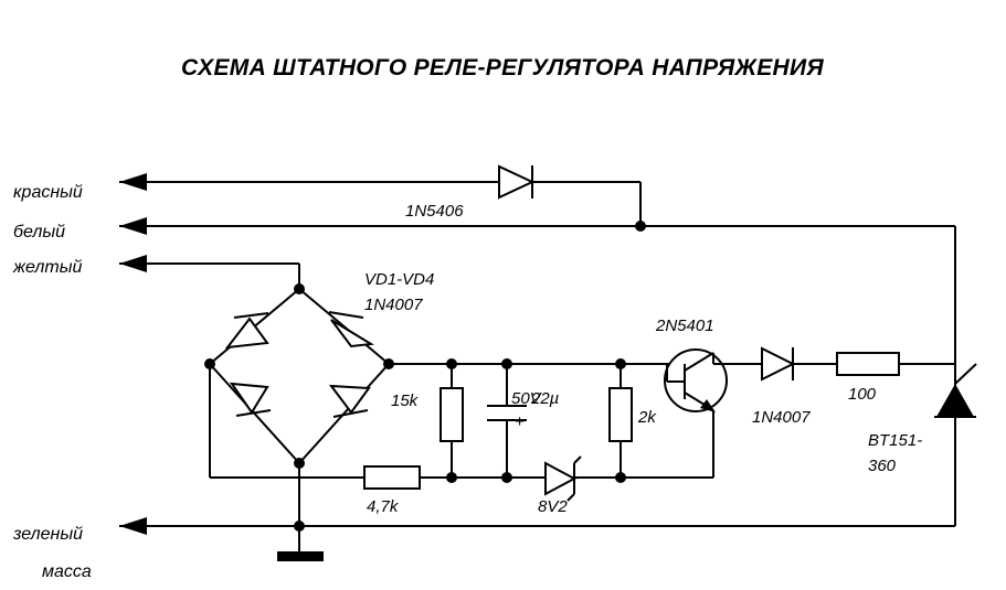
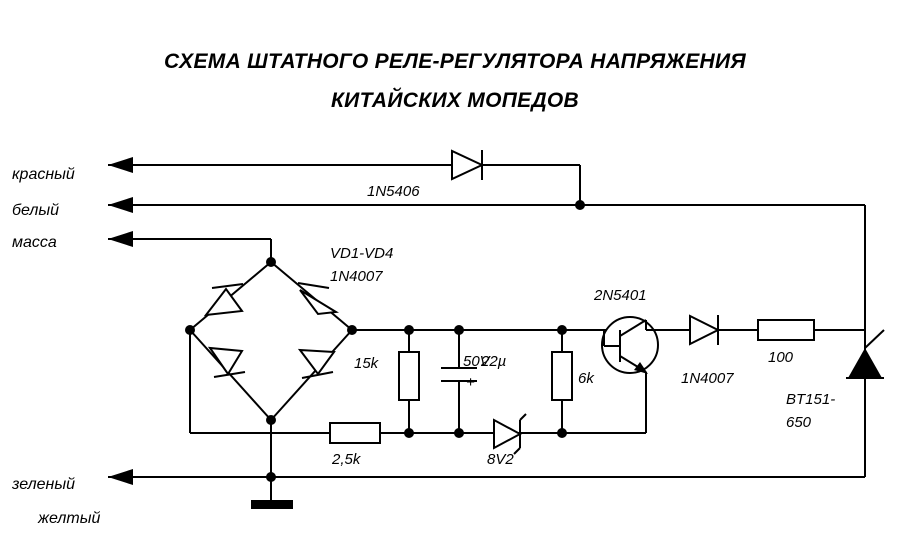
  СХЕМА ШТАТНОГО РЕЛЕ-РЕГУЛЯТОРА НАПРЯЖЕНИЯ
+ КИТАЙСКИХ МОПЕДОВ
  красный
  белый
- желтый
+ масса
  зеленый
- масса
+ желтый
  1N5406
  VD1-VD4
  1N4007
  15k
  50V
  22µ
  +
- 4,7k
+ 2,5k
  8V2
- 2k
+ 6k
  2N5401
  1N4007
  100
  BT151-
- 360
+ 650
